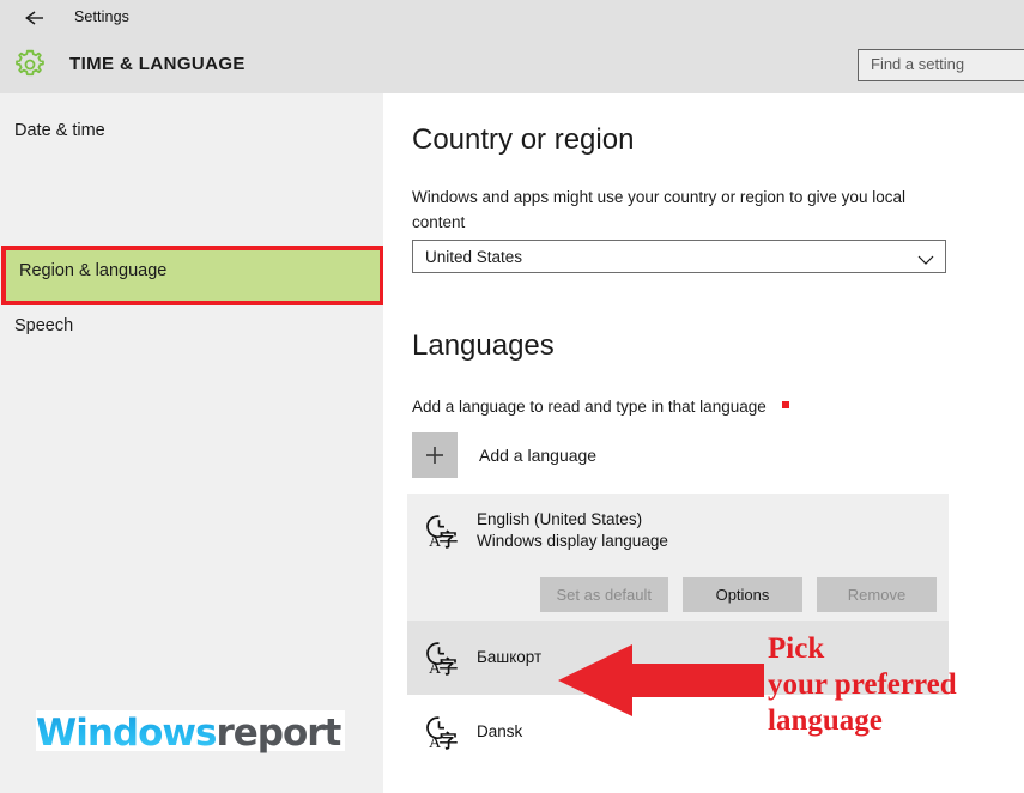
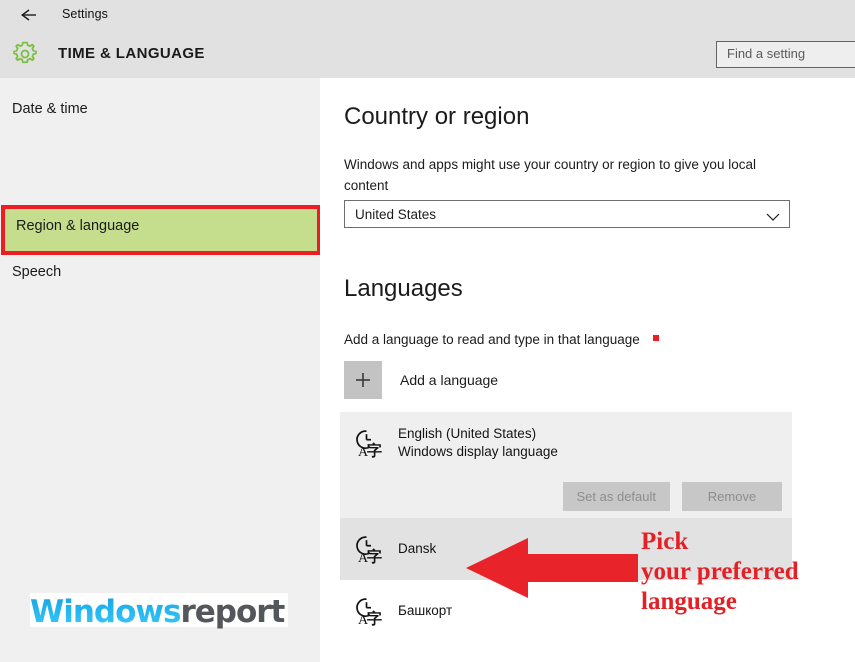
  Settings
  TIME & LANGUAGE
  Find a setting
  Date & time
  Region & language
  Speech
  Country or region
  Windows and apps might use your country or region to give you local content
  United States
  Languages
  Add a language to read and type in that language
  Add a language
  A
  字
  English (United States)
  Windows display language
  Set as default
- Options
  Remove
  A
  字
- Башкорт
+ Dansk
  A
  字
- Dansk
+ Башкорт
  Pick
  your preferred
  language
  Windows
  report
